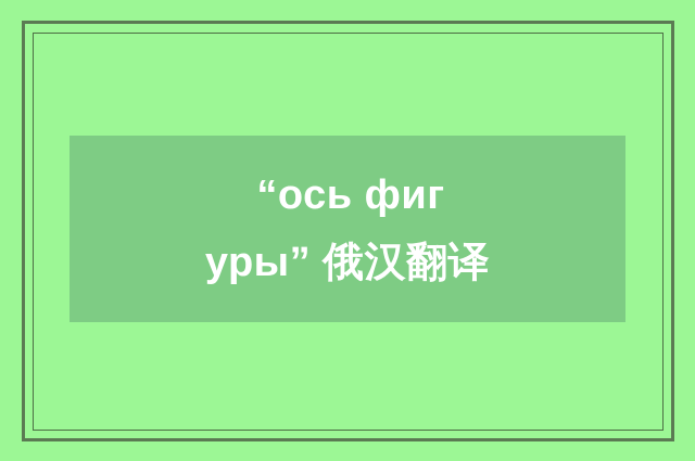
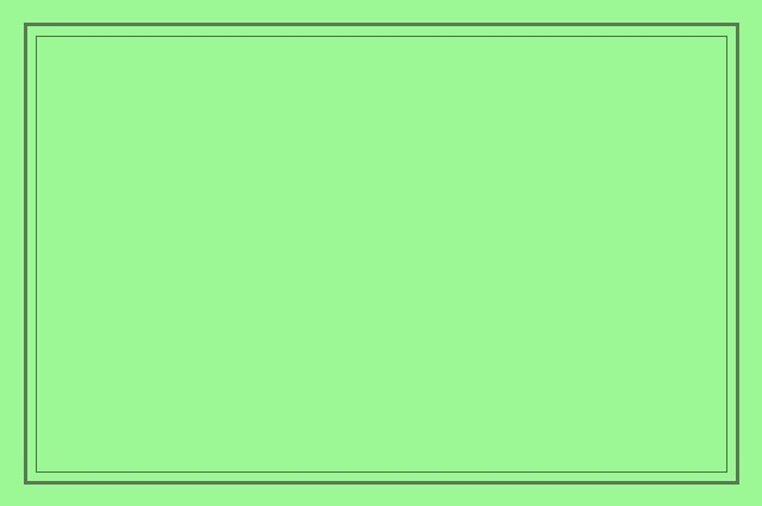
- “ось фиг
- уры” 俄汉翻译
